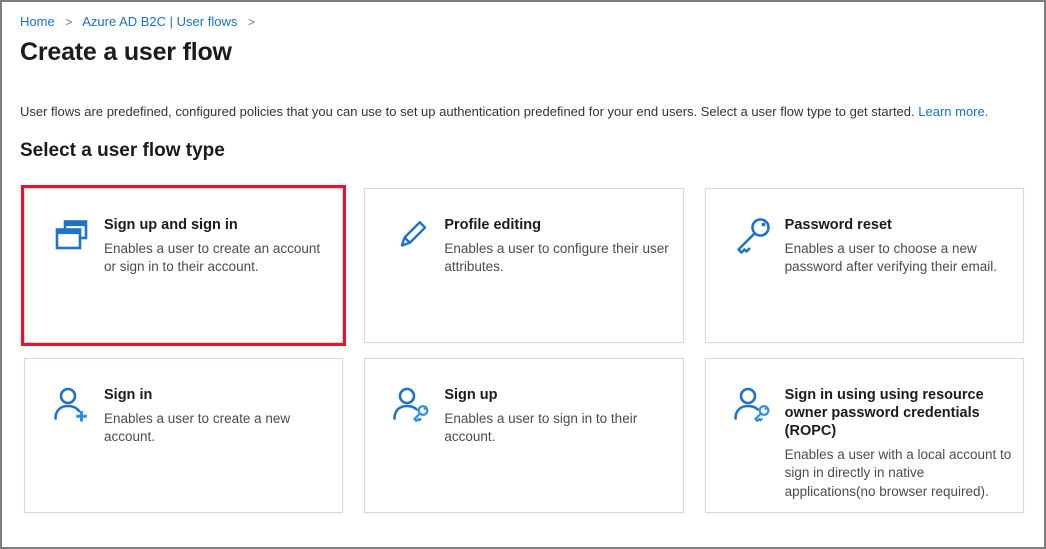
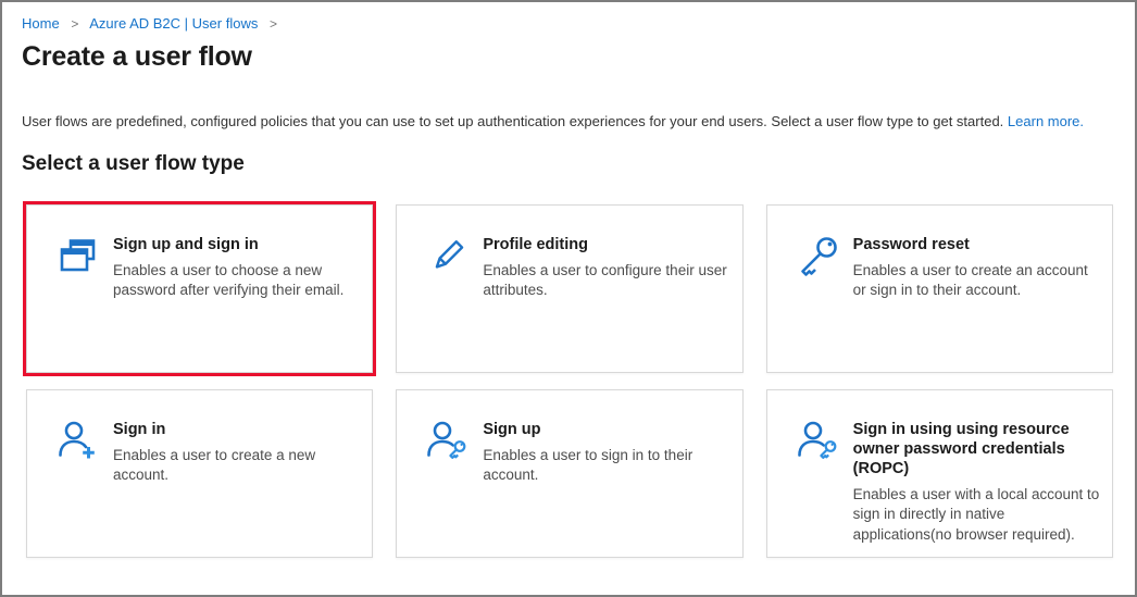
  Home > Azure AD B2C | User flows >
  Create a user flow
- User flows are predefined, configured policies that you can use to set up authentication predefined for your end users. Select a user flow type to get started. Learn more.
+ User flows are predefined, configured policies that you can use to set up authentication experiences for your end users. Select a user flow type to get started. Learn more.
  Select a user flow type
  Sign up and sign in
- Enables a user to create an account or sign in to their account.
+ Enables a user to choose a new password after verifying their email.
  Profile editing
  Enables a user to configure their user attributes.
  Password reset
- Enables a user to choose a new password after verifying their email.
+ Enables a user to create an account or sign in to their account.
  Sign in
  Enables a user to create a new account.
  Sign up
  Enables a user to sign in to their account.
  Sign in using using resource owner password credentials (ROPC)
  Enables a user with a local account to sign in directly in native applications(no browser required).
